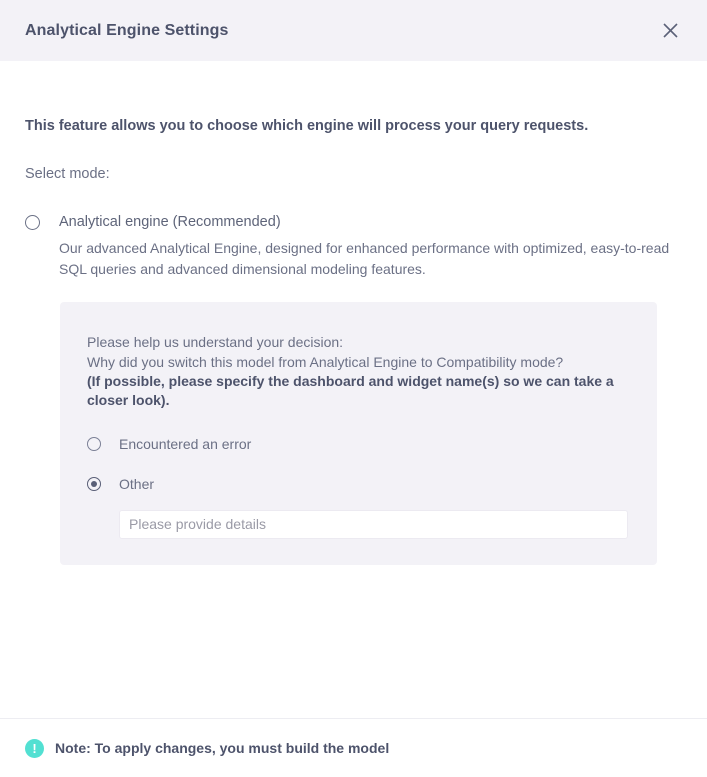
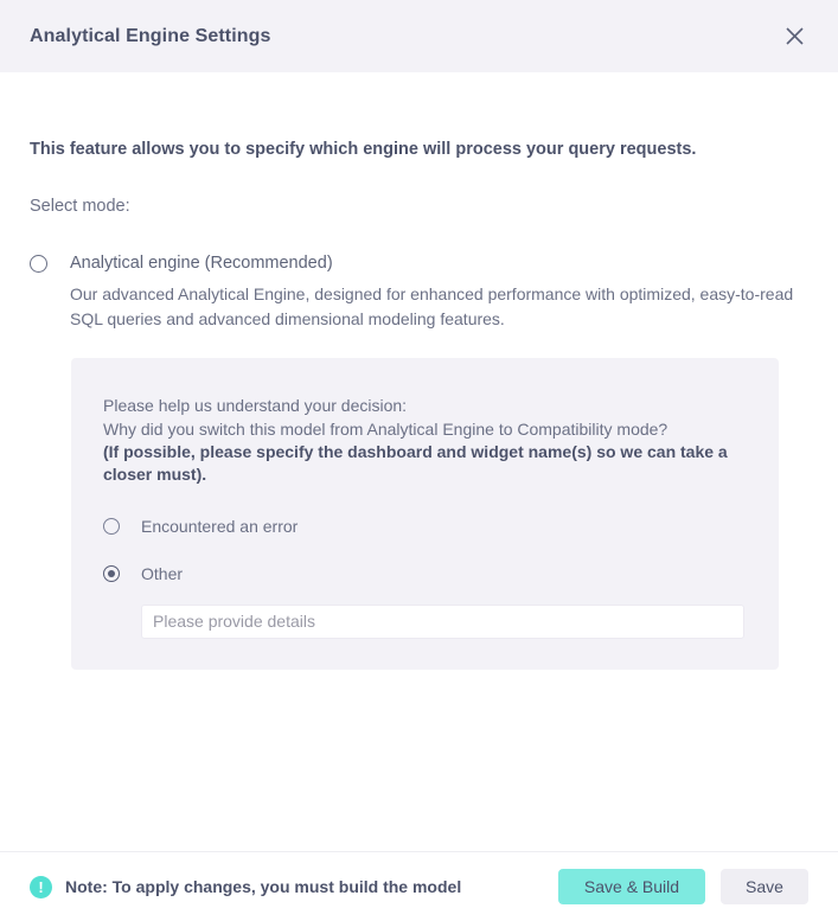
  Analytical Engine Settings
- This feature allows you to choose which engine will process your query requests.
+ This feature allows you to specify which engine will process your query requests.
  Select mode:
  Analytical engine (Recommended)
  Our advanced Analytical Engine, designed for enhanced performance with optimized, easy-to-read SQL queries and advanced dimensional modeling features.
  Please help us understand your decision:
  Why did you switch this model from Analytical Engine to Compatibility mode?
- (If possible, please specify the dashboard and widget name(s) so we can take a closer look).
+ (If possible, please specify the dashboard and widget name(s) so we can take a closer must).
  Encountered an error
  Other
  Please provide details
  !
  Note: To apply changes, you must build the model
+ Save & Build
+ Save
